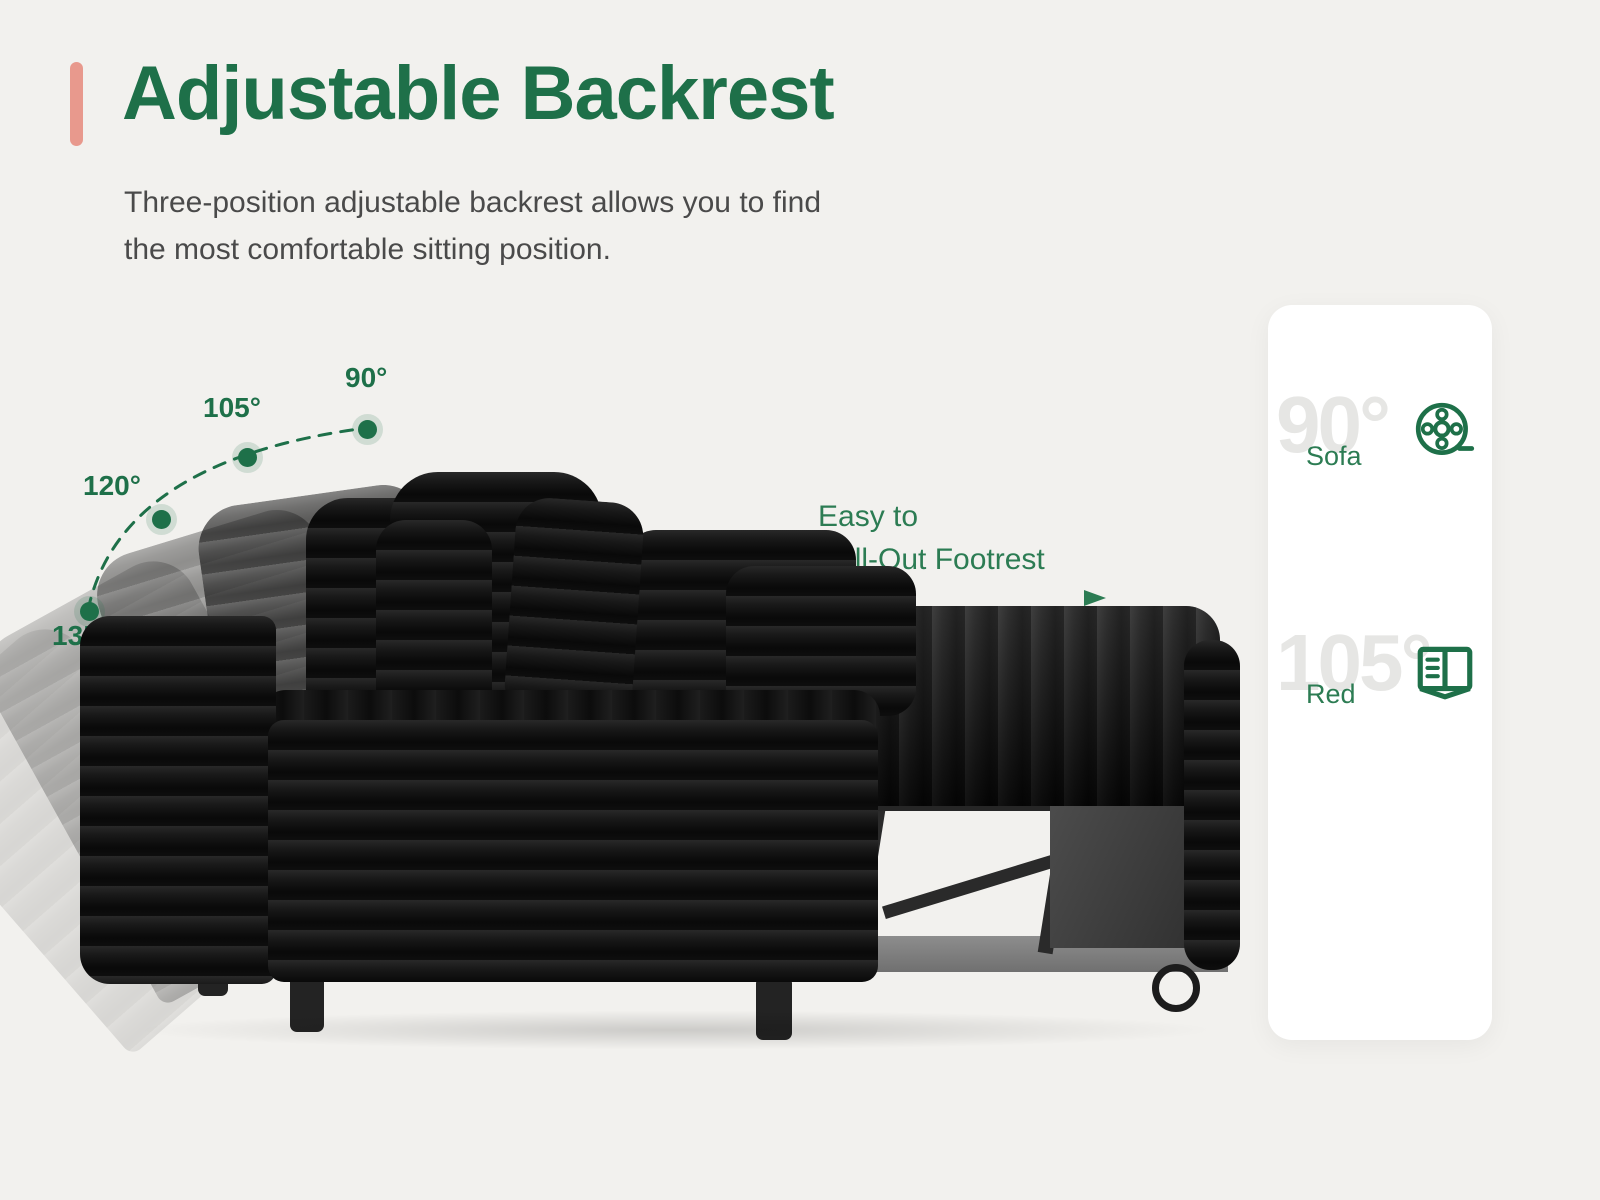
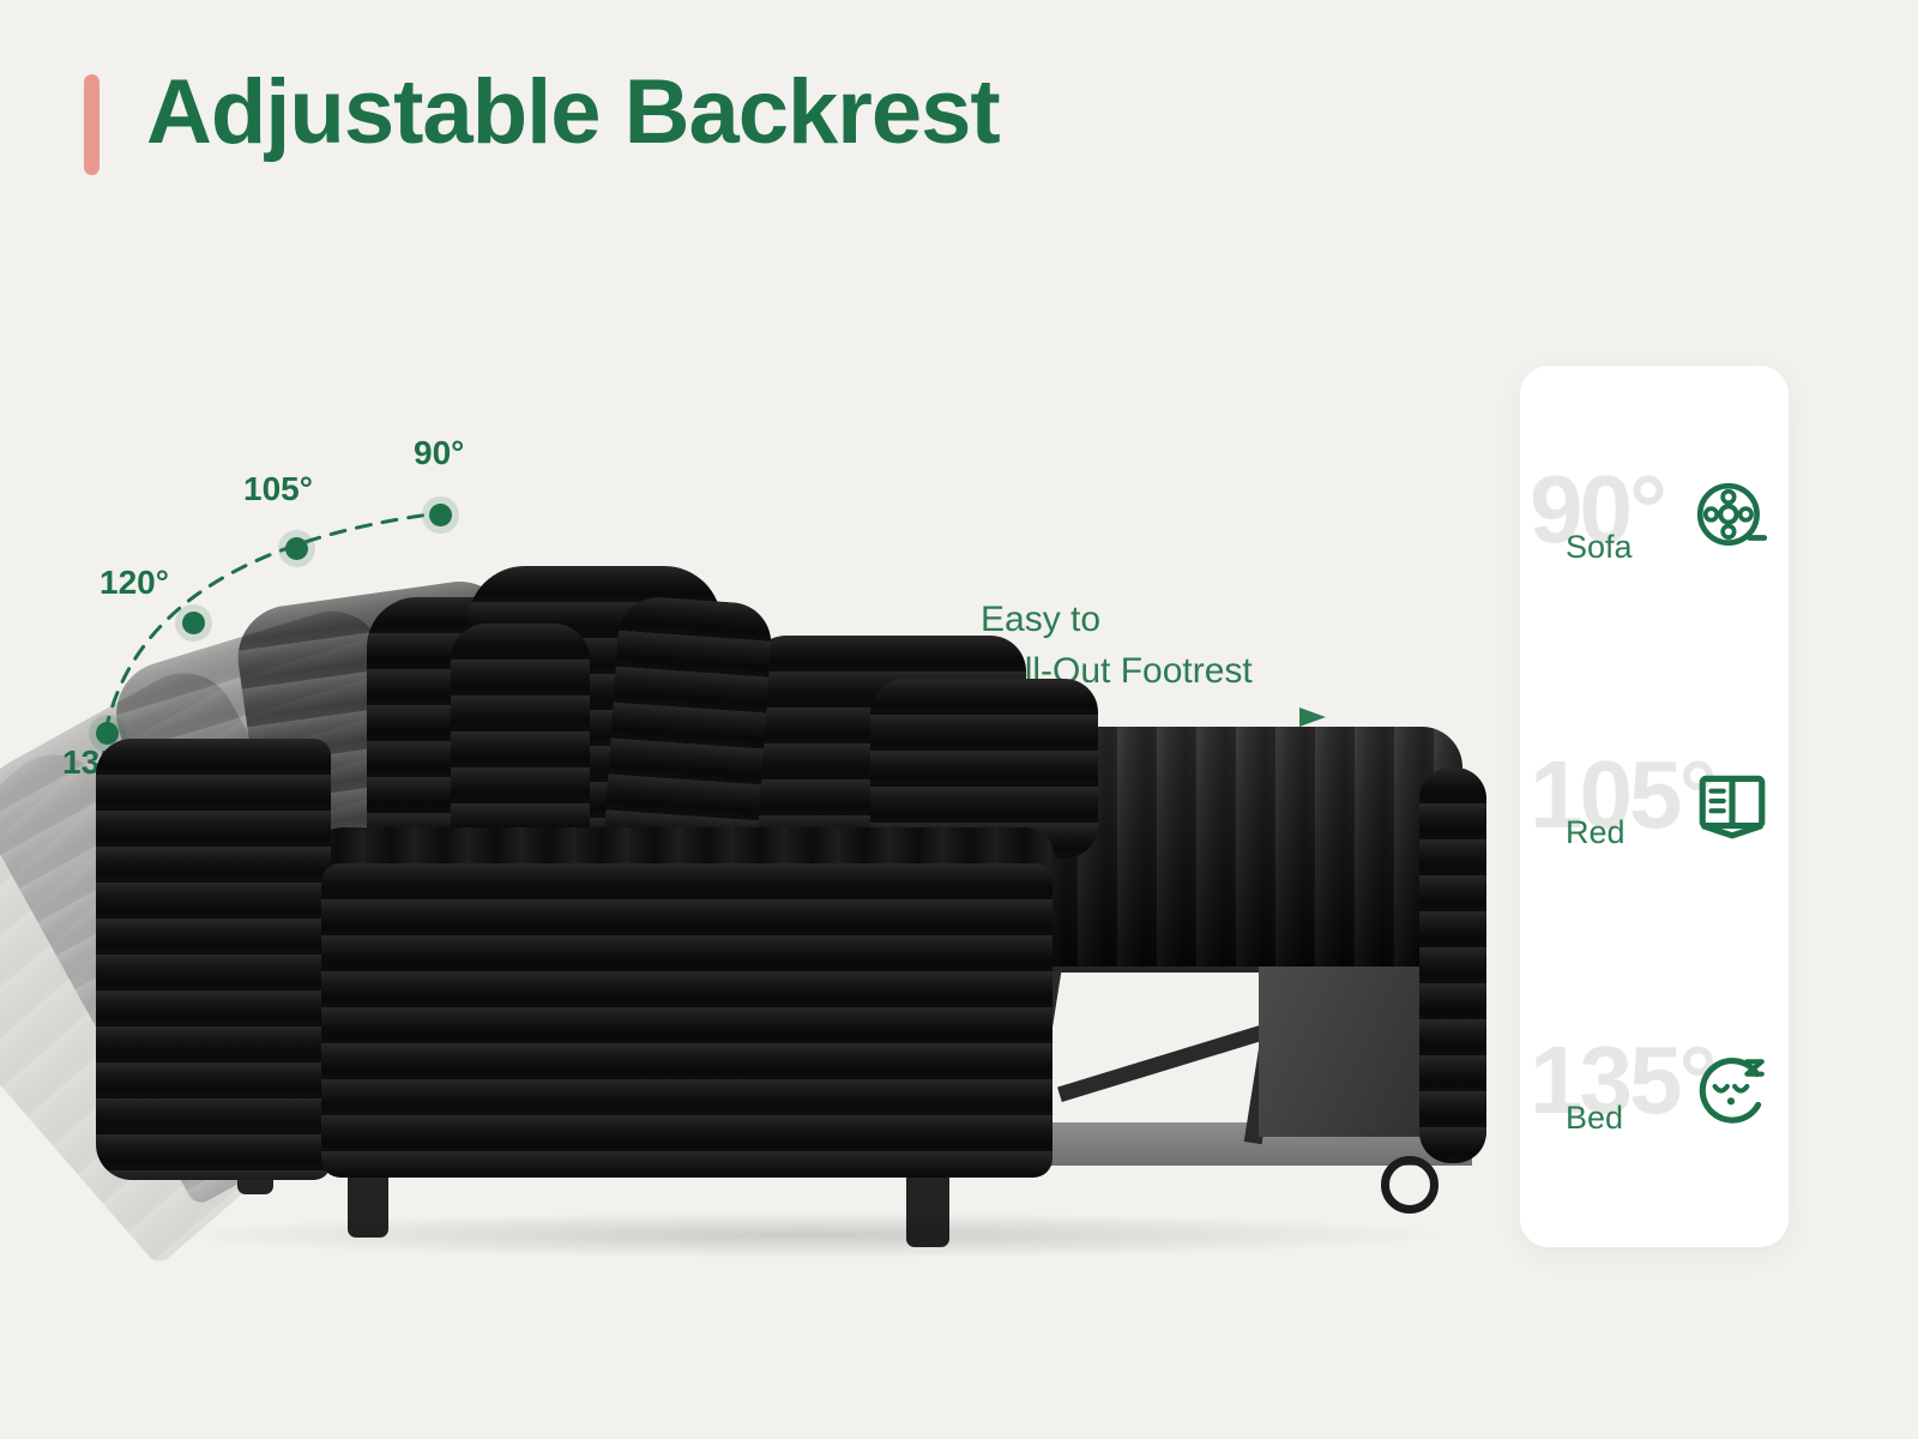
  Adjustable Backrest
- Three-position adjustable backrest allows you to find
- the most comfortable sitting position.
  90°
  105°
  120°
  Easy to
  ll-Out Footrest
  90°
  Sofa
  105°
  Red
+ 135°
+ Bed
